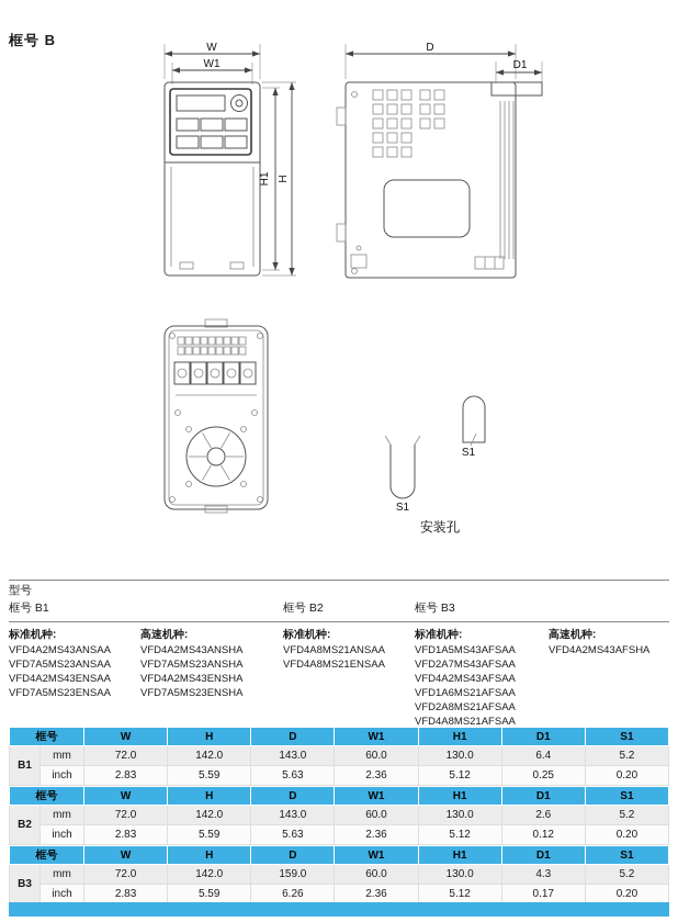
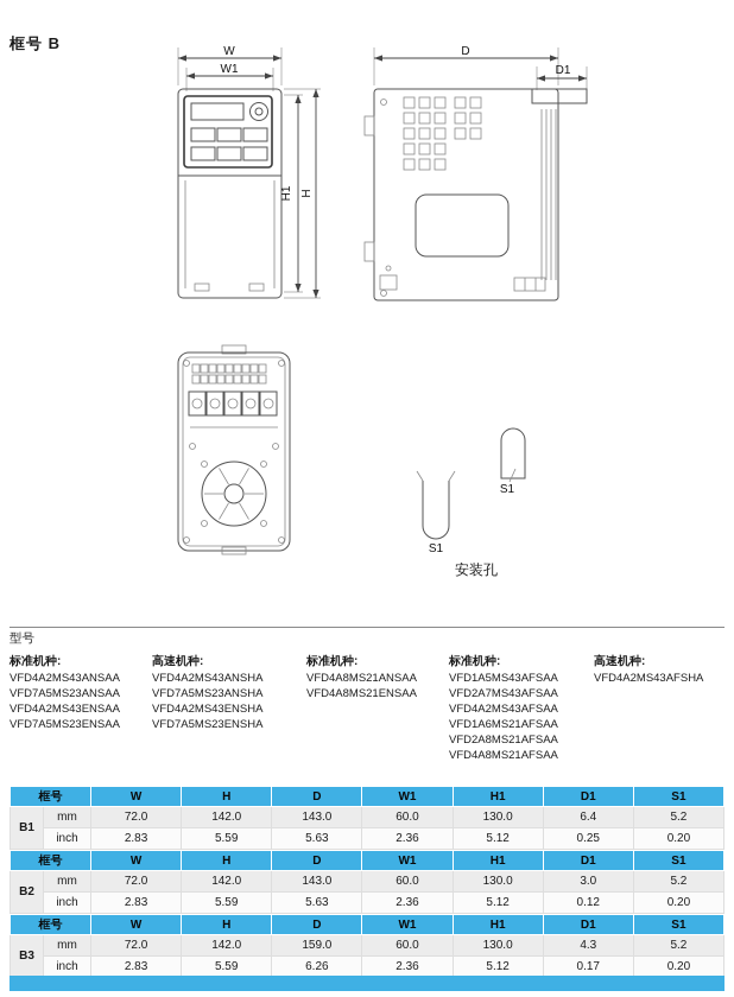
  框号 B
  W
  W1
  D
  D1
  S1
  S1
  安装孔
  型号
- 框号 B1
- 框号 B2
- 框号 B3
  标准机种:
  VFD4A2MS43ANSAA
  VFD7A5MS23ANSAA
  VFD4A2MS43ENSAA
  VFD7A5MS23ENSAA
  高速机种:
  VFD4A2MS43ANSHA
  VFD7A5MS23ANSHA
  VFD4A2MS43ENSHA
  VFD7A5MS23ENSHA
  标准机种:
  VFD4A8MS21ANSAA
  VFD4A8MS21ENSAA
  标准机种:
  VFD1A5MS43AFSAA
  VFD2A7MS43AFSAA
  VFD4A2MS43AFSAA
  VFD1A6MS21AFSAA
  VFD2A8MS21AFSAA
  VFD4A8MS21AFSAA
  高速机种:
  VFD4A2MS43AFSHA
  框号	W	H	D	W1	H1	D1	S1
  B1	mm	72.0	142.0	143.0	60.0	130.0	6.4	5.2
  inch	2.83	5.59	5.63	2.36	5.12	0.25	0.20
  框号	W	H	D	W1	H1	D1	S1
- B2	mm	72.0	142.0	143.0	60.0	130.0	2.6	5.2
+ B2	mm	72.0	142.0	143.0	60.0	130.0	3.0	5.2
  inch	2.83	5.59	5.63	2.36	5.12	0.12	0.20
  框号	W	H	D	W1	H1	D1	S1
  B3	mm	72.0	142.0	159.0	60.0	130.0	4.3	5.2
  inch	2.83	5.59	6.26	2.36	5.12	0.17	0.20
